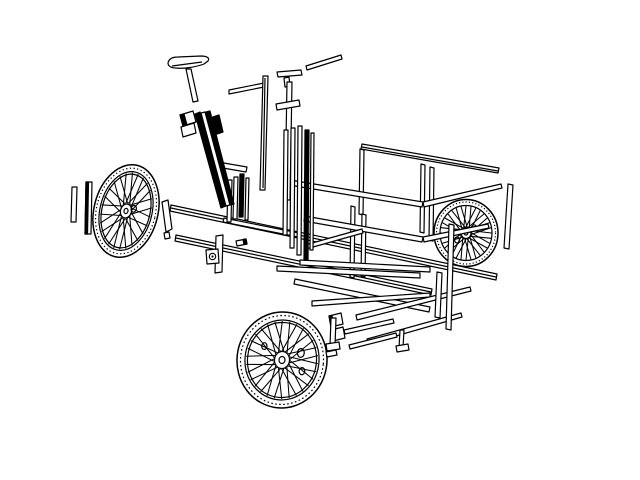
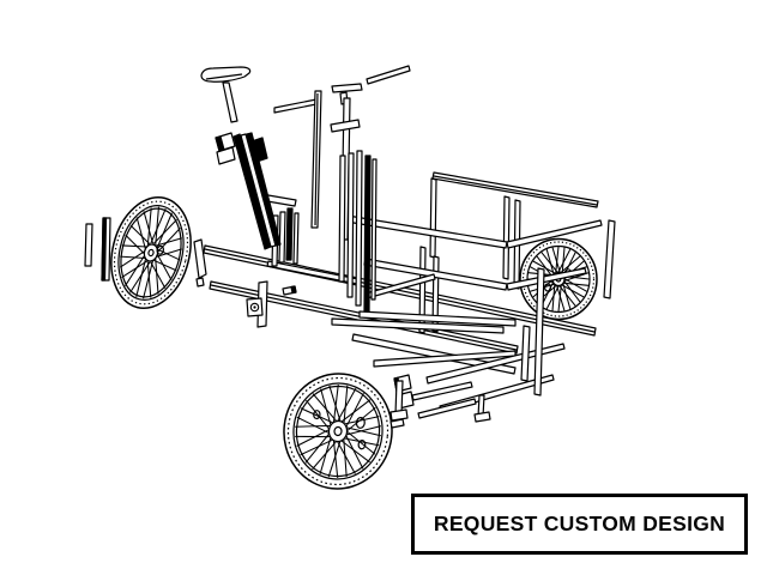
+ REQUEST CUSTOM DESIGN
